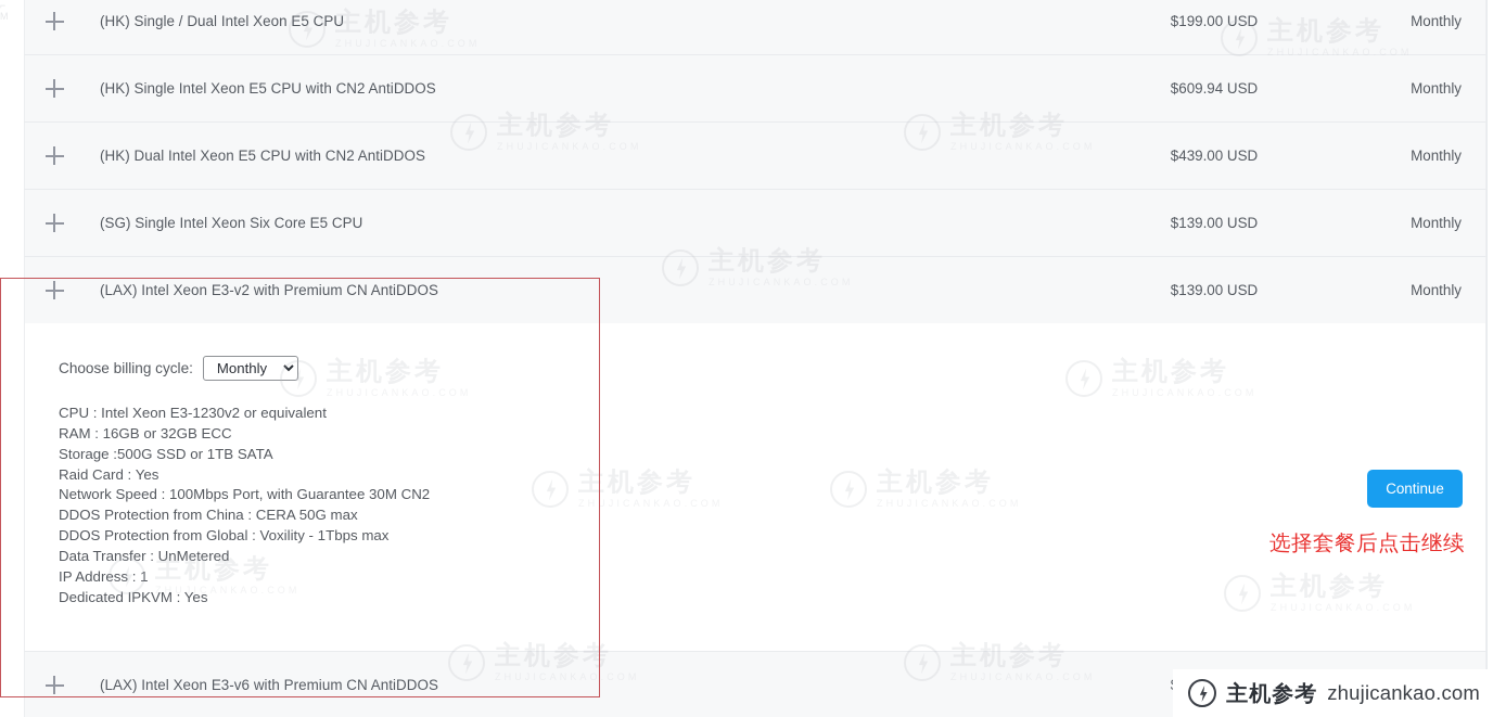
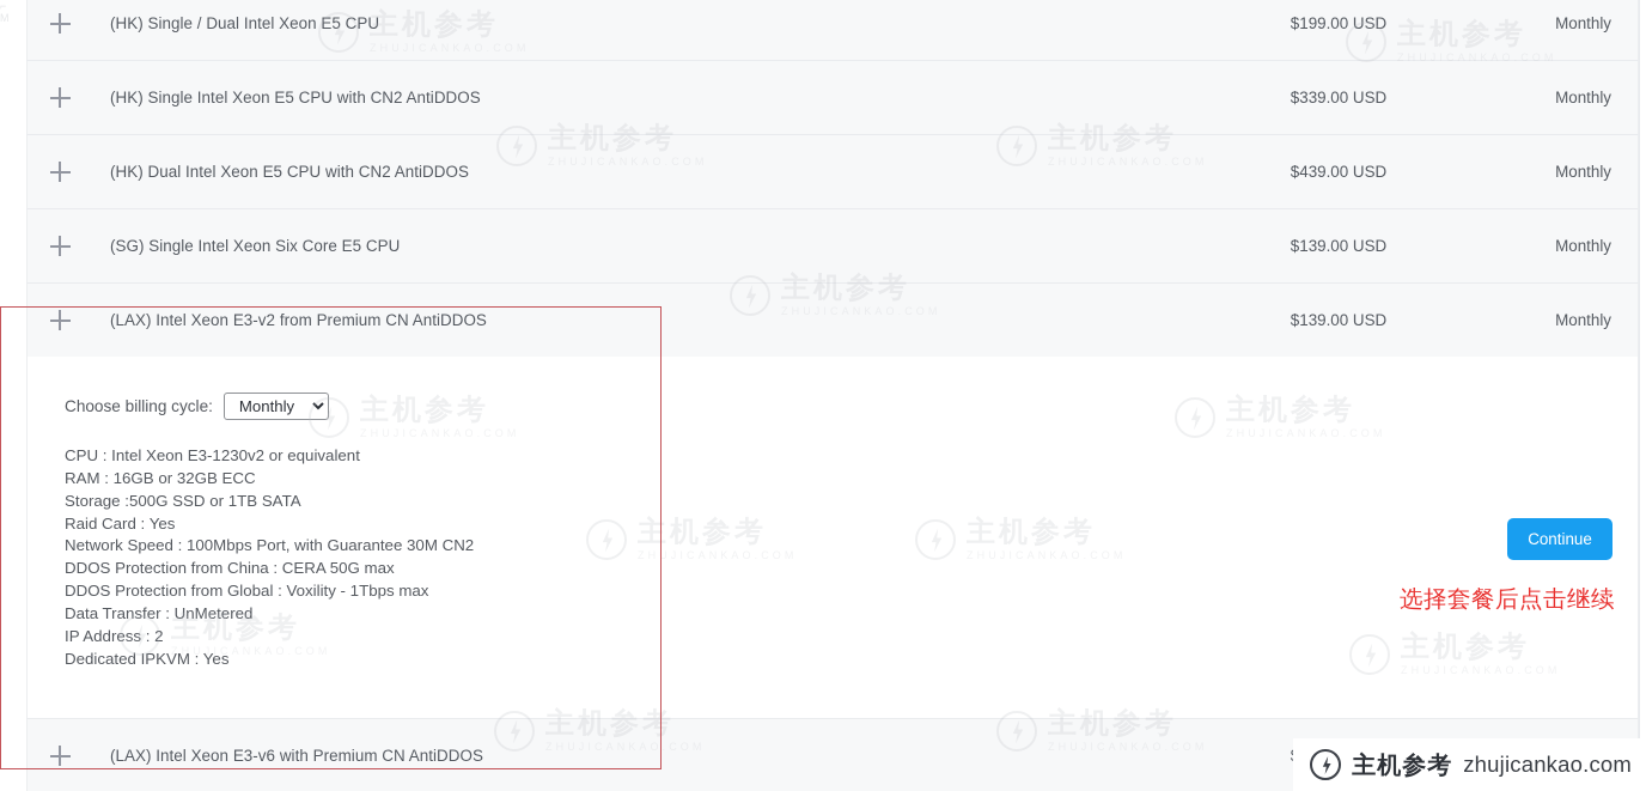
  主机参考
  主机参考
  主机参考
  主机参考
  主机参考
  ZHUJICANKAO.COM
  主机参考
  ZHUJICANKAO.COM
  主机参考
  ZHUJICANKAO.COM
  主机参考
  (HK) Single / Dual Intel Xeon E5 CPU
  $199.00 USD
  Monthly
  (HK) Single Intel Xeon E5 CPU with CN2 AntiDDOS
- $609.94 USD
+ $339.00 USD
  Monthly
  (HK) Dual Intel Xeon E5 CPU with CN2 AntiDDOS
  $439.00 USD
  Monthly
  (SG) Single Intel Xeon Six Core E5 CPU
  $139.00 USD
  Monthly
- (LAX) Intel Xeon E3-v2 with Premium CN AntiDDOS
+ (LAX) Intel Xeon E3-v2 from Premium CN AntiDDOS
  $139.00 USD
  Monthly
  Choose billing cycle:
  Monthly
  CPU : Intel Xeon E3-1230v2 or equivalent
  RAM : 16GB or 32GB ECC
  Storage :500G SSD or 1TB SATA
  Raid Card : Yes
  Network Speed : 100Mbps Port, with Guarantee 30M CN2
  DDOS Protection from China : CERA 50G max
  DDOS Protection from Global : Voxility - 1Tbps max
  Data Transfer : UnMetered
- IP Address : 1
+ IP Address : 2
  Dedicated IPKVM : Yes
  (LAX) Intel Xeon E3-v6 with Premium CN AntiDDOS
  Continue
  选择套餐后点击继续
  主机参考
  zhujicankao.com
